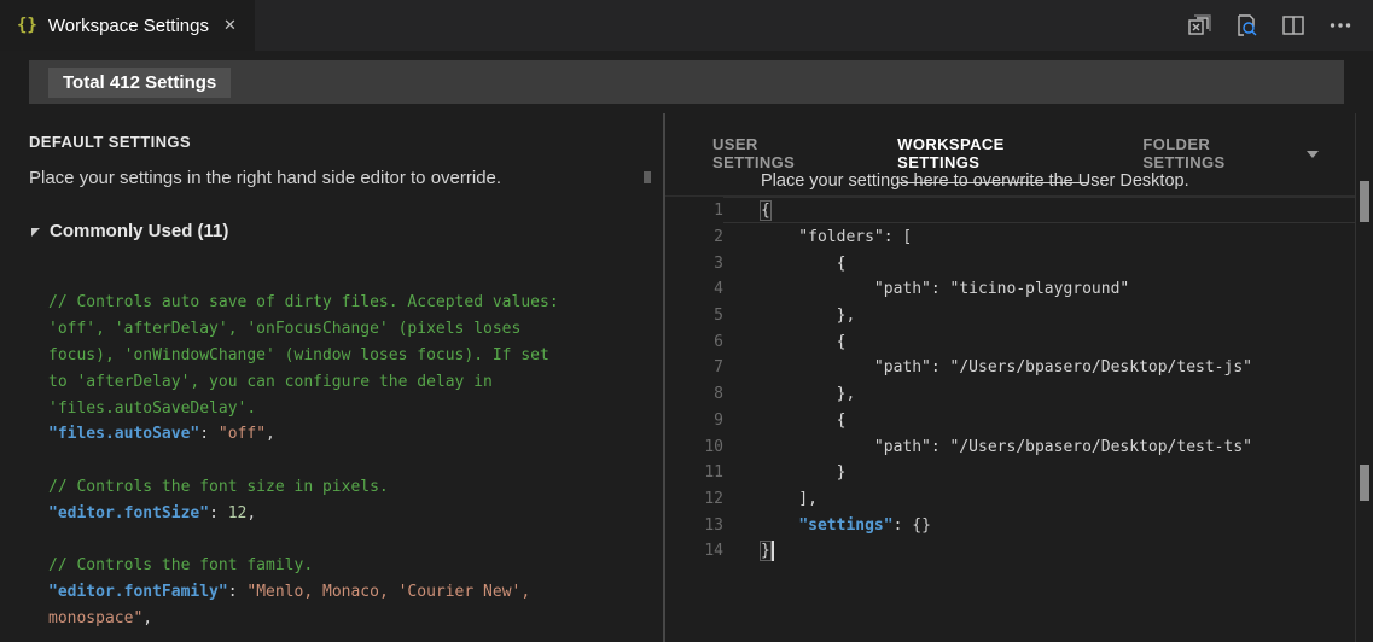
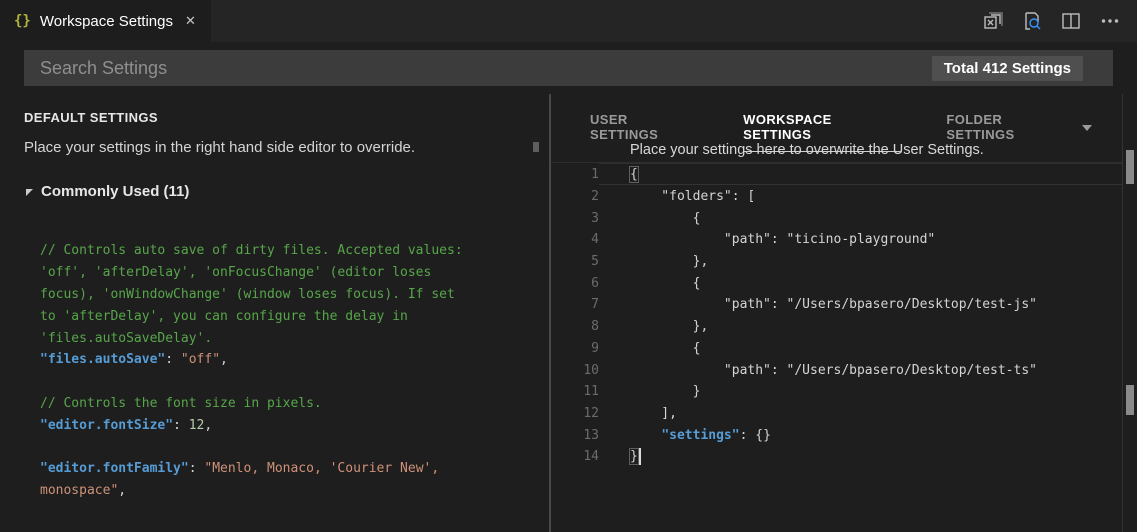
  {}
  Workspace Settings
  ✕
+ Search Settings
  Total 412 Settings
  DEFAULT SETTINGS
  Place your settings in the right hand side editor to override.
  Commonly Used (11)
  // Controls auto save of dirty files. Accepted values:
- 'off', 'afterDelay', 'onFocusChange' (pixels loses
+ 'off', 'afterDelay', 'onFocusChange' (editor loses
  focus), 'onWindowChange' (window loses focus). If set
  to 'afterDelay', you can configure the delay in
  'files.autoSaveDelay'.
  "files.autoSave": "off",
  // Controls the font size in pixels.
  "editor.fontSize": 12,
- // Controls the font family.
  "editor.fontFamily": "Menlo, Monaco, 'Courier New',
  monospace",
  USER SETTINGS
  WORKSPACE SETTINGS
  FOLDER SETTINGS
- Place your settings here to overwrite the User Desktop.
+ Place your settings here to overwrite the User Settings.
  1
  {
  2
  "folders": [
  3
  {
  4
  "path": "ticino-playground"
  5
  },
  6
  {
  7
  "path": "/Users/bpasero/Desktop/test-js"
  8
  },
  9
  {
  10
  "path": "/Users/bpasero/Desktop/test-ts"
  11
  }
  12
  ],
  13
  "settings": {}
  14
  }
